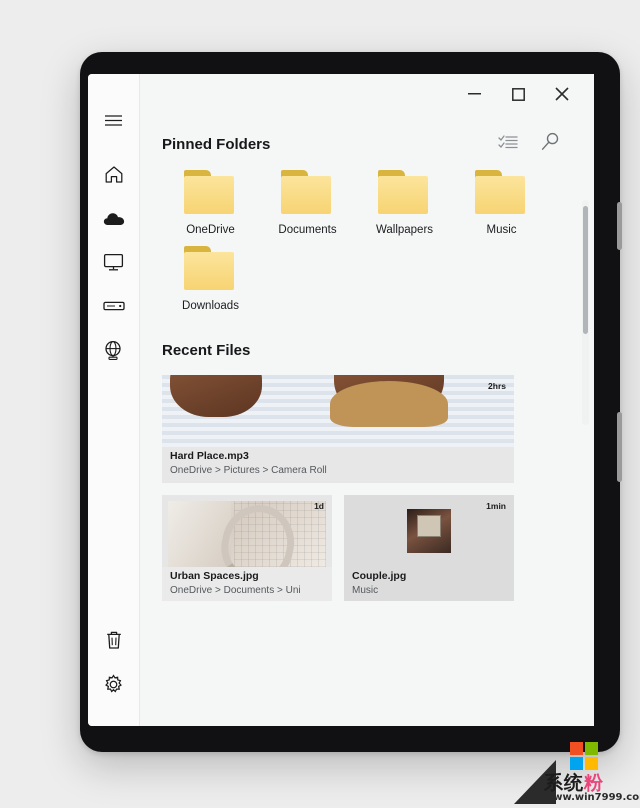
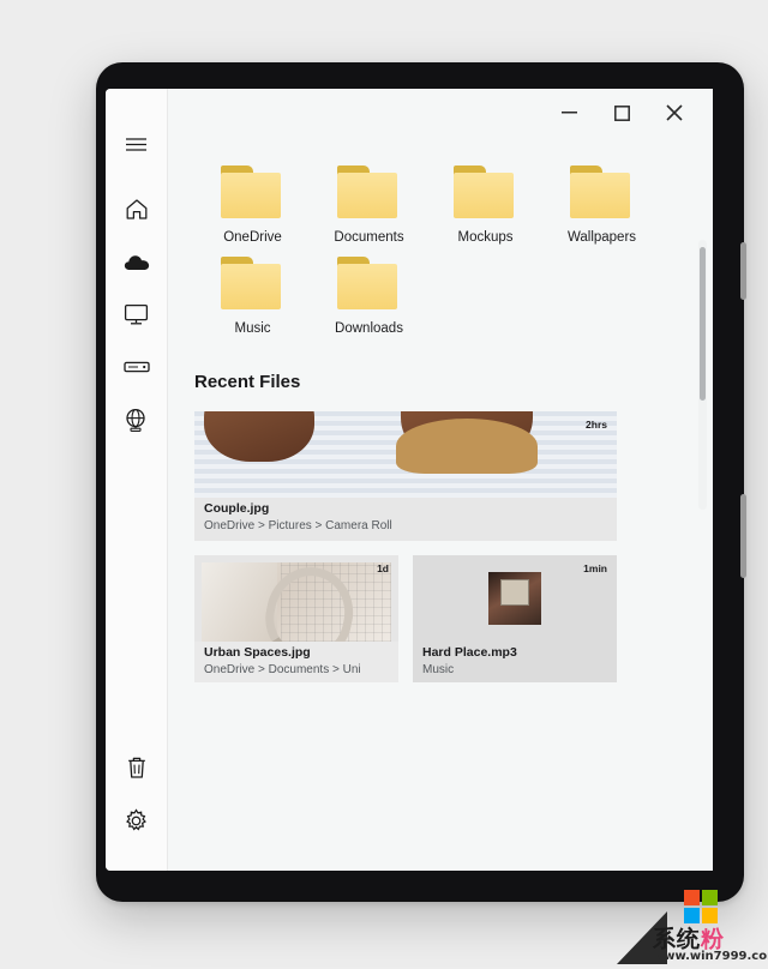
- Pinned Folders
  OneDrive
  Documents
+ Mockups
  Wallpapers
  Music
  Downloads
  Recent Files
  2hrs
- Hard Place.mp3
+ Couple.jpg
  OneDrive > Pictures > Camera Roll
  1d
  Urban Spaces.jpg
  OneDrive > Documents > Uni
  1min
- Couple.jpg
+ Hard Place.mp3
  Music
  系统粉
  www.win7999.co
